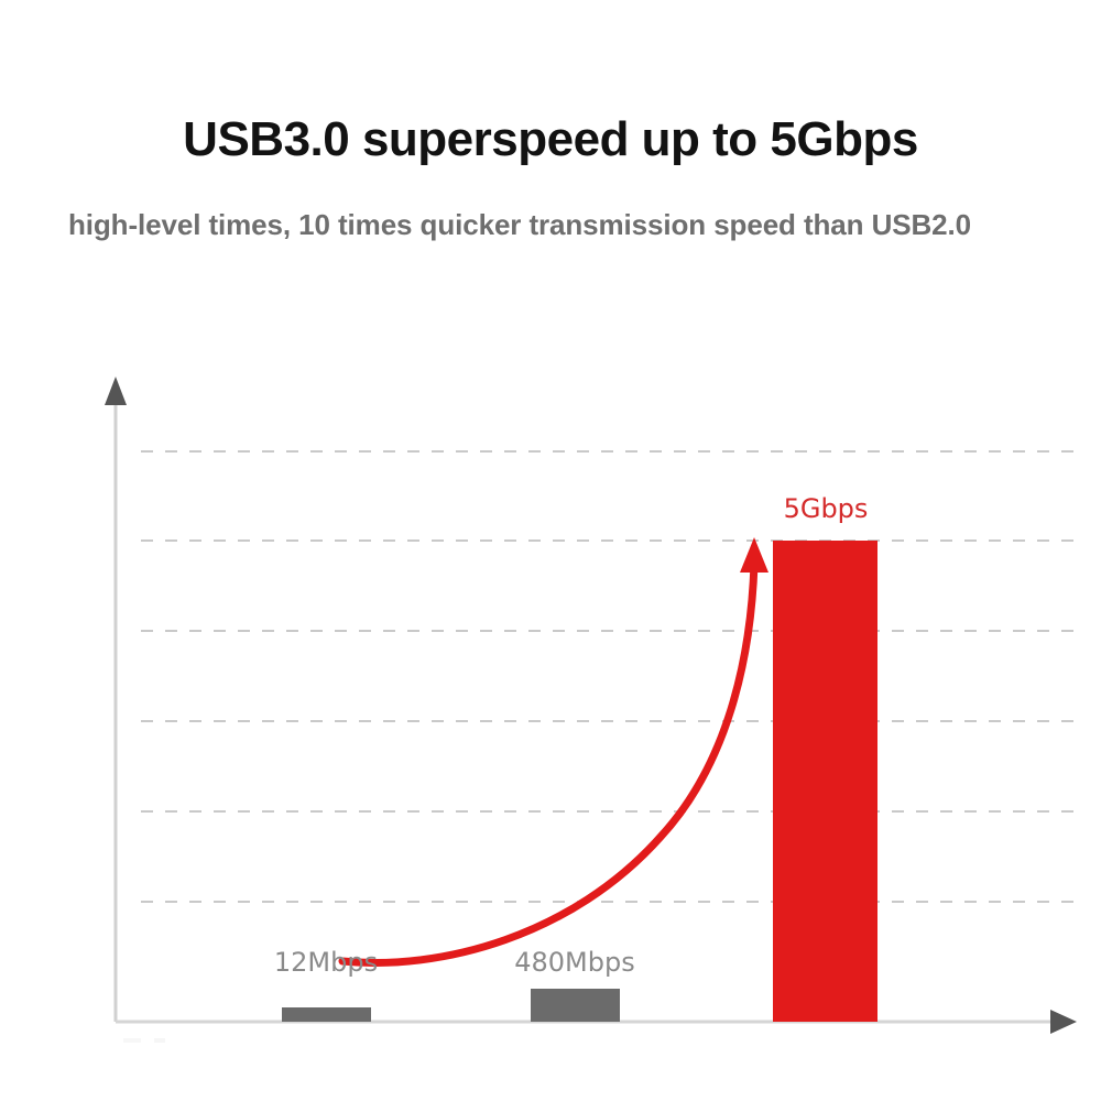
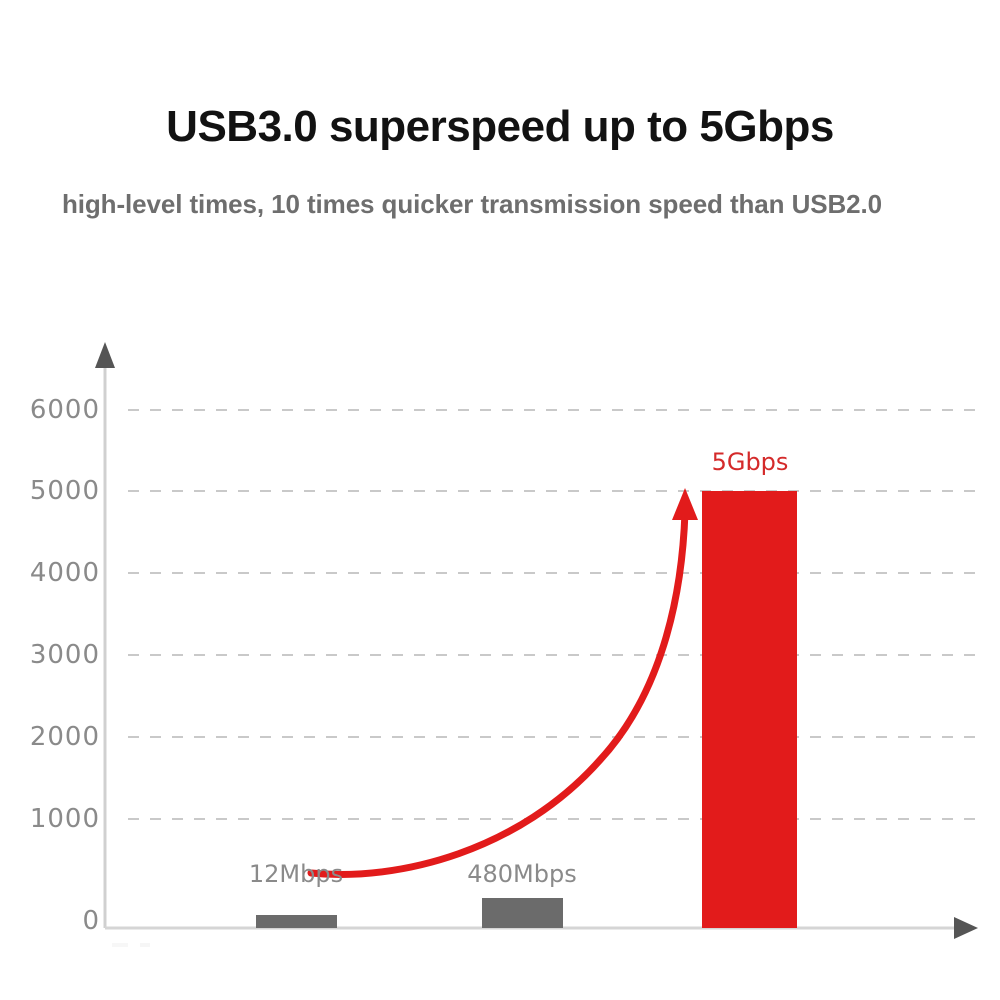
  USB3.0 superspeed up to 5Gbps
  high-level times, 10 times quicker transmission speed than USB2.0
+ 6000
+ 5000
+ 4000
+ 3000
+ 2000
+ 1000
+ 0
  12Mbps
  480Mbps
  5Gbps
